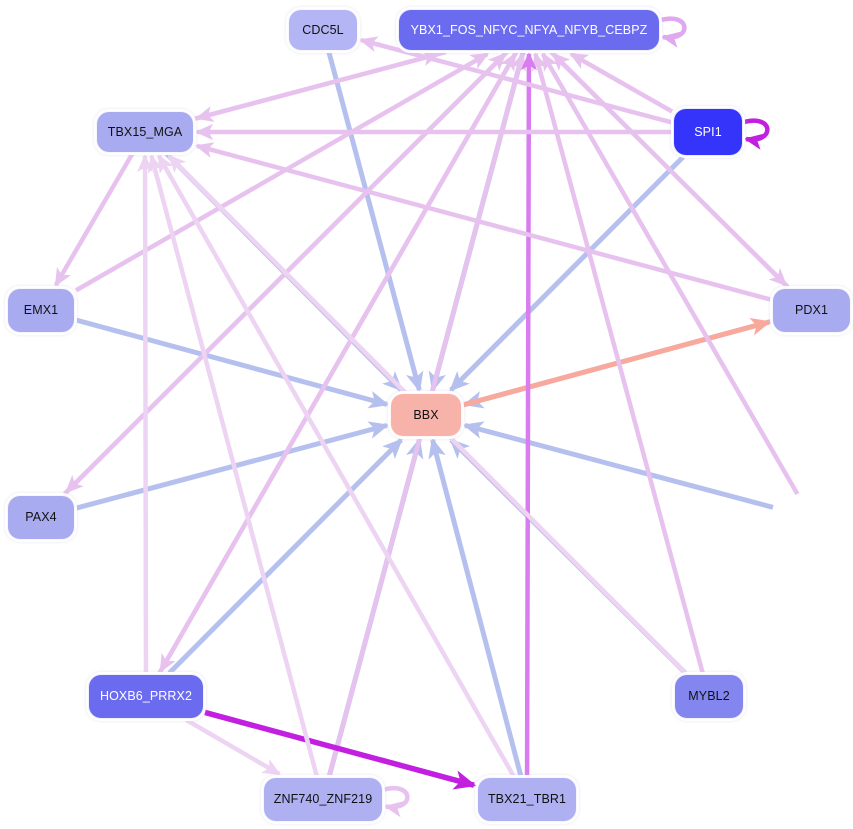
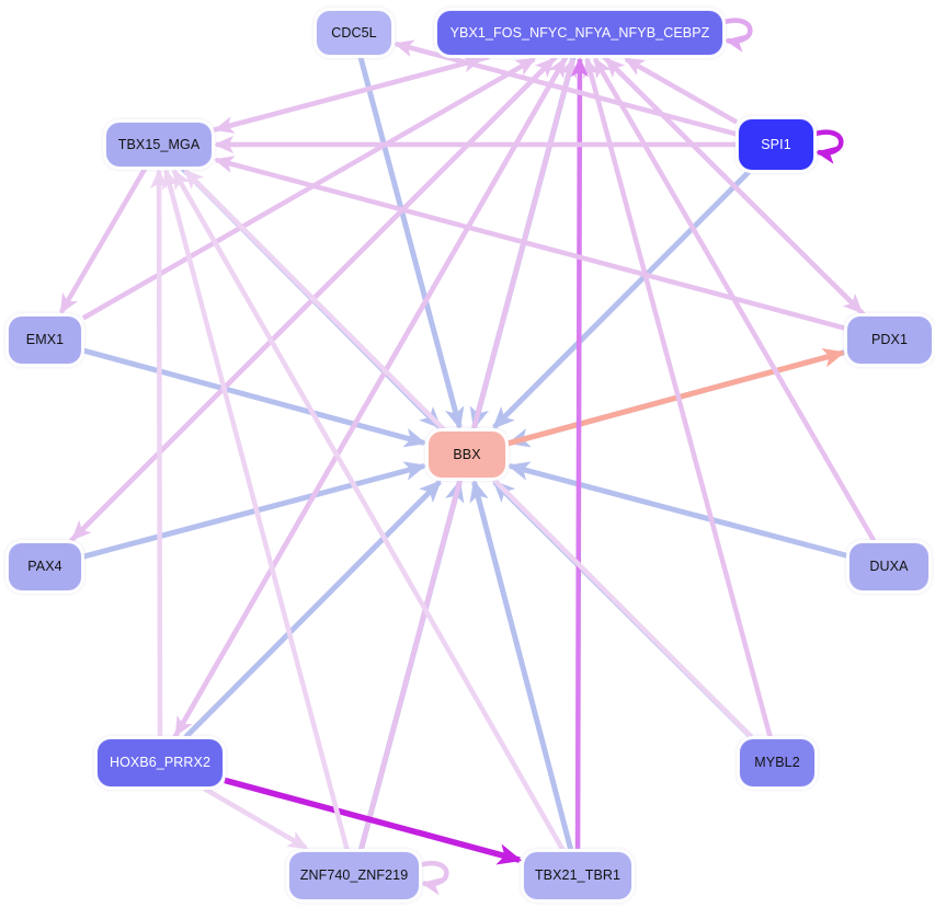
  CDC5L
  YBX1_FOS_NFYC_NFYA_NFYB_CEBPZ
  SPI1
  TBX15_MGA
  EMX1
  PDX1
  BBX
  PAX4
+ DUXA
  HOXB6_PRRX2
  MYBL2
  ZNF740_ZNF219
  TBX21_TBR1
